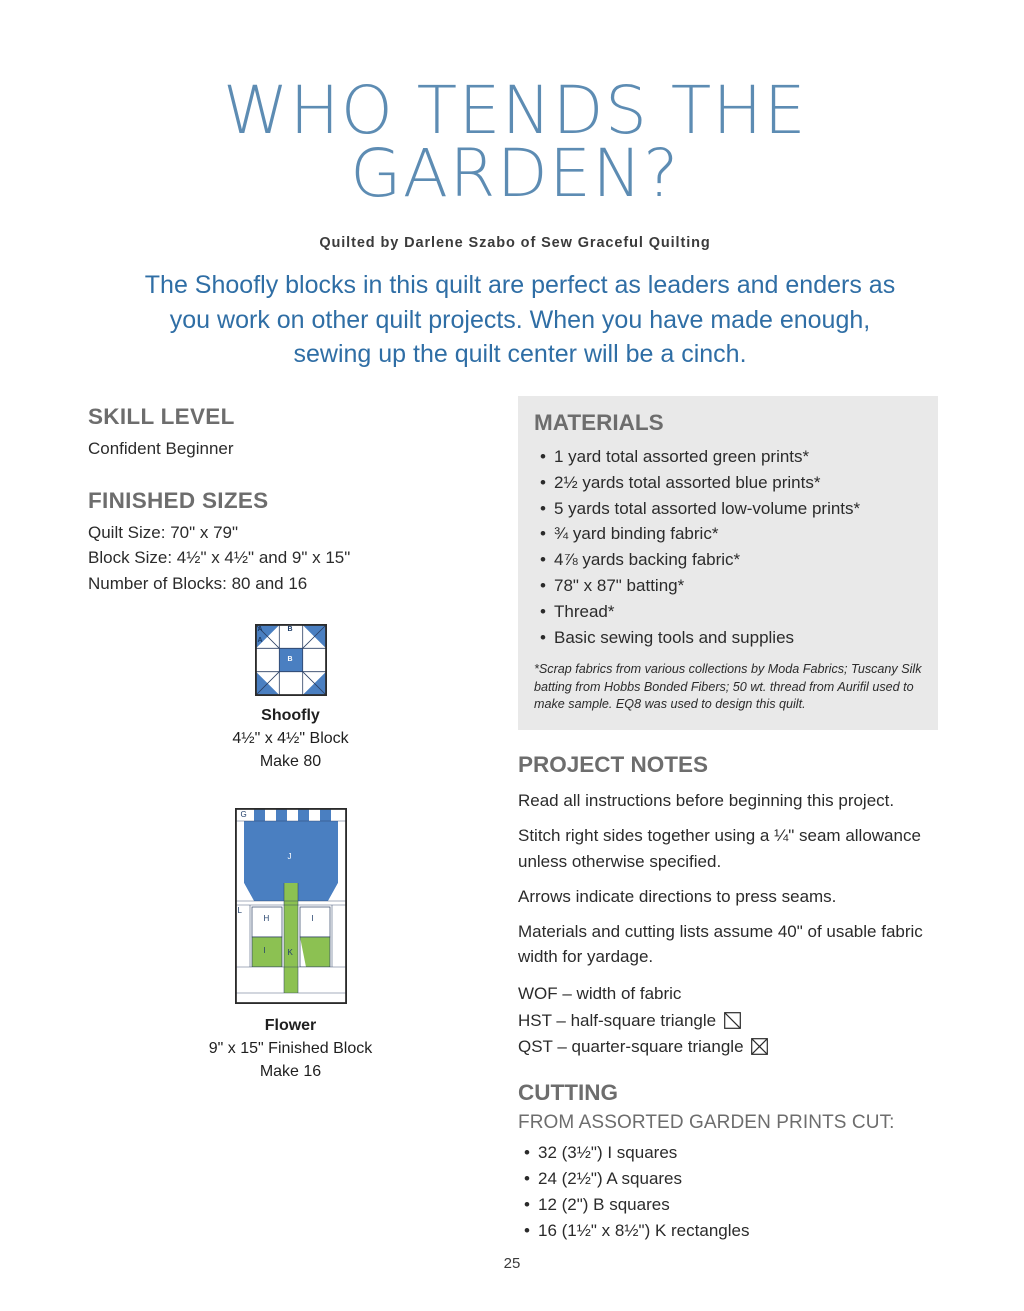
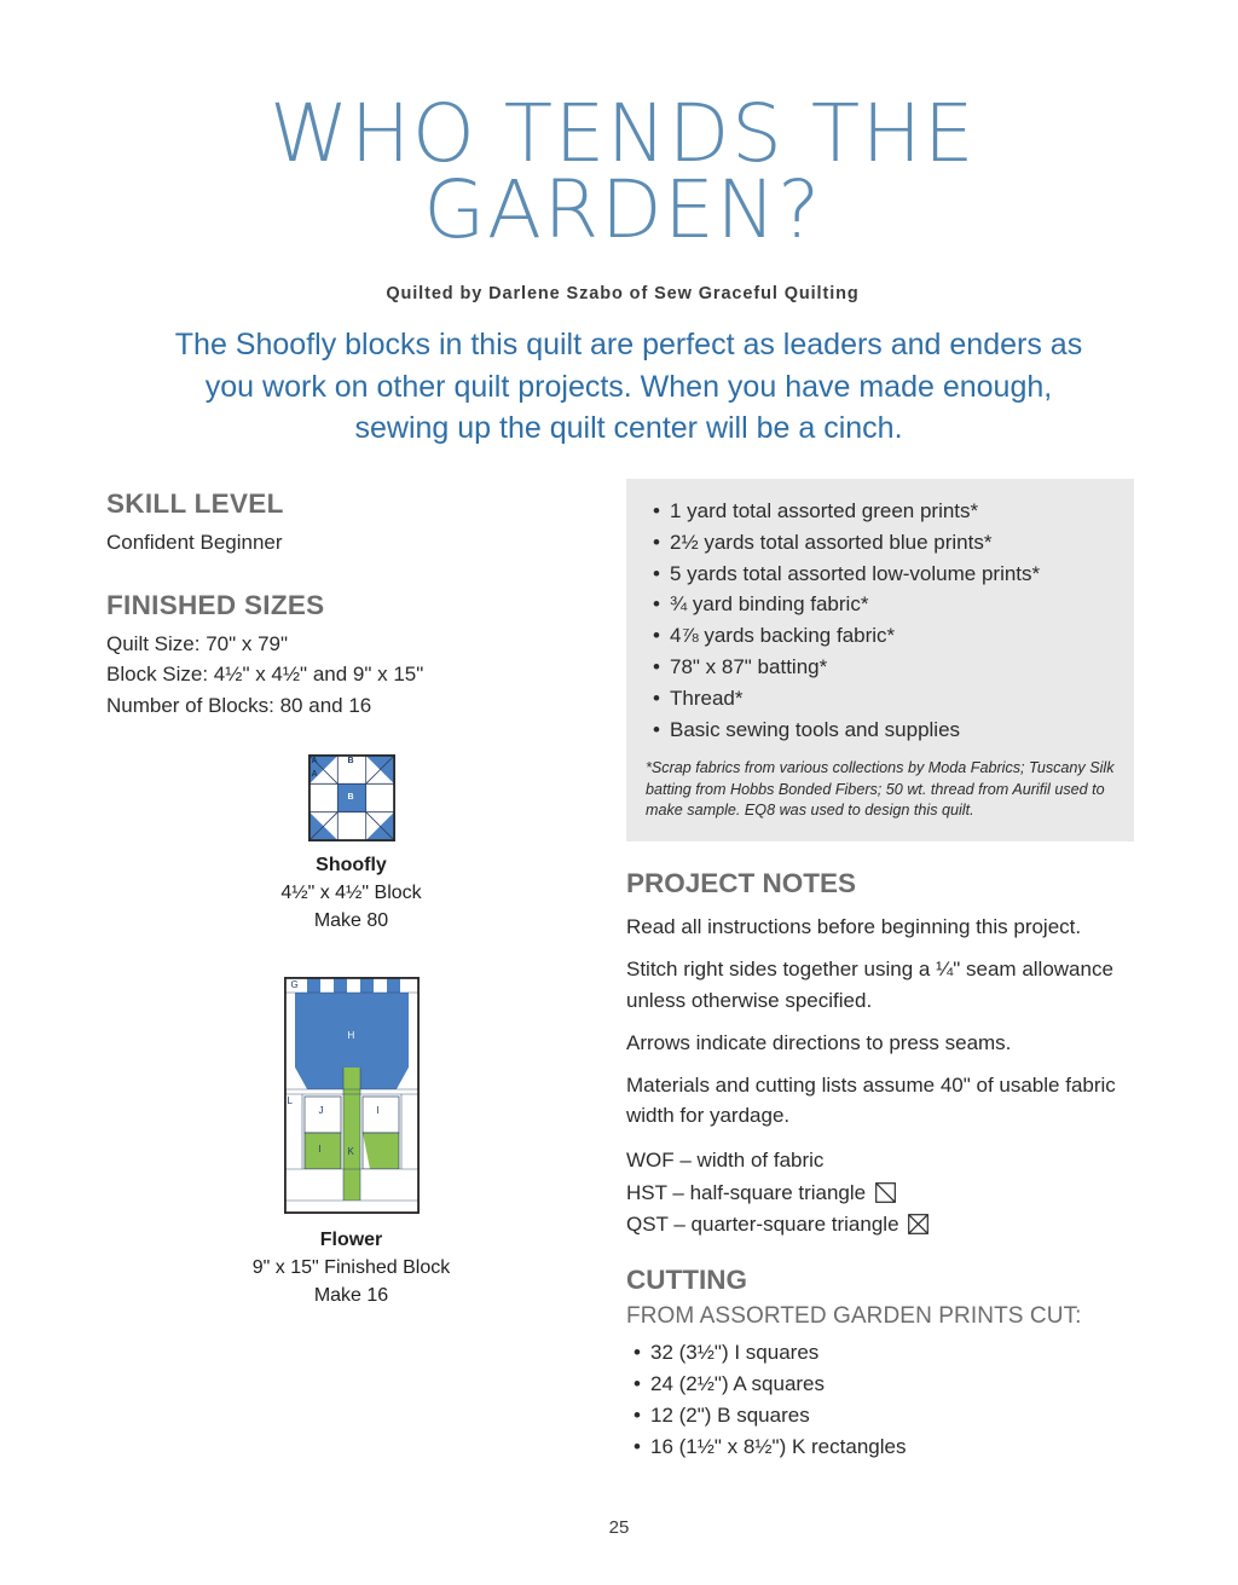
  WHO TENDS THE GARDEN?
  Quilted by Darlene Szabo of Sew Graceful Quilting
  The Shoofly blocks in this quilt are perfect as leaders and enders as you work on other quilt projects. When you have made enough, sewing up the quilt center will be a cinch.
  SKILL LEVEL
  Confident Beginner
  FINISHED SIZES
  Quilt Size: 70" x 79"
  Block Size: 4½" x 4½" and 9" x 15"
  Number of Blocks: 80 and 16
  Shoofly
  4½" x 4½" Block
  Make 80
  G
- J
+ H
  L
- H
+ J
  I
  I
  K
  Flower
  9" x 15" Finished Block
  Make 16
- MATERIALS
  1 yard total assorted green prints*
  2½ yards total assorted blue prints*
  5 yards total assorted low-volume prints*
  ¾ yard binding fabric*
  4⅞ yards backing fabric*
  78" x 87" batting*
  Thread*
  Basic sewing tools and supplies
  *Scrap fabrics from various collections by Moda Fabrics; Tuscany Silk batting from Hobbs Bonded Fibers; 50 wt. thread from Aurifil used to make sample. EQ8 was used to design this quilt.
  PROJECT NOTES
  Read all instructions before beginning this project.
  Stitch right sides together using a ¼" seam allowance unless otherwise specified.
  Arrows indicate directions to press seams.
  Materials and cutting lists assume 40" of usable fabric width for yardage.
  WOF – width of fabric
  HST – half-square triangle
  QST – quarter-square triangle
  CUTTING
  FROM ASSORTED GARDEN PRINTS CUT:
  32 (3½") I squares
  24 (2½") A squares
  12 (2") B squares
  16 (1½" x 8½") K rectangles
  25
